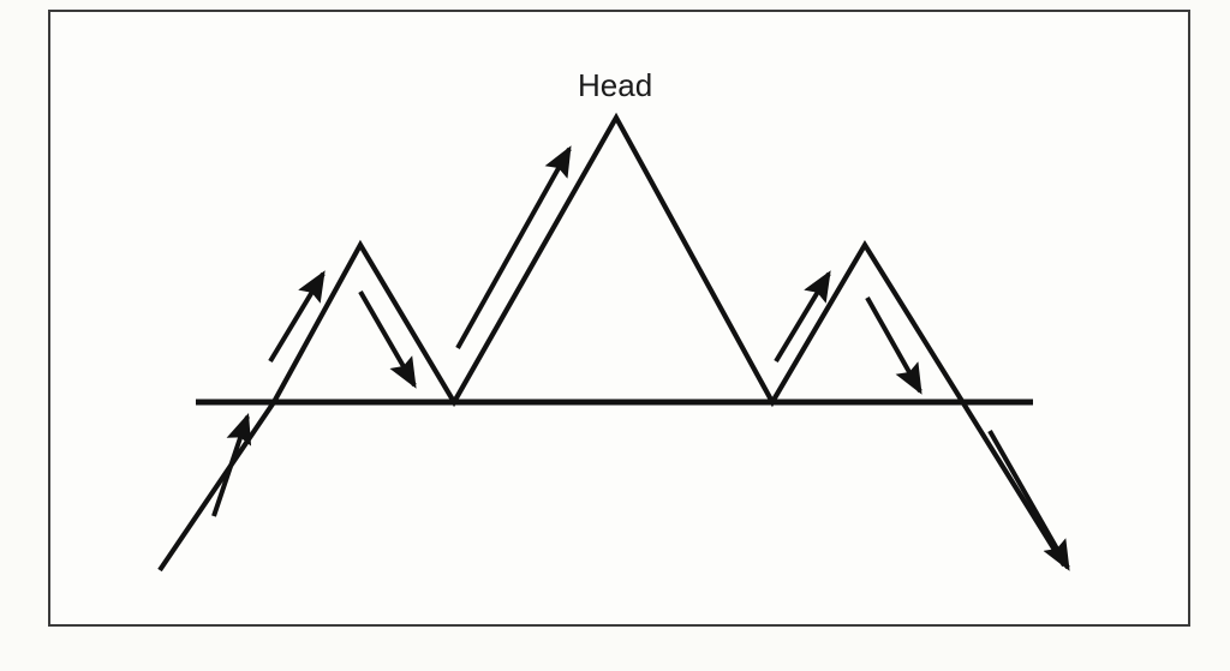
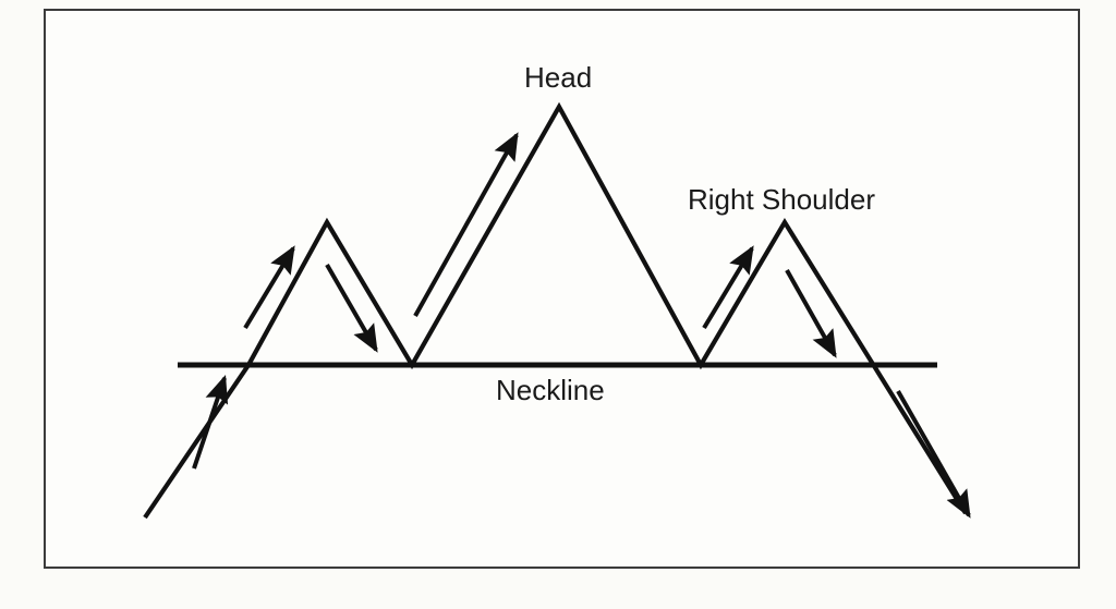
  Head
+ Right Shoulder
+ Neckline
